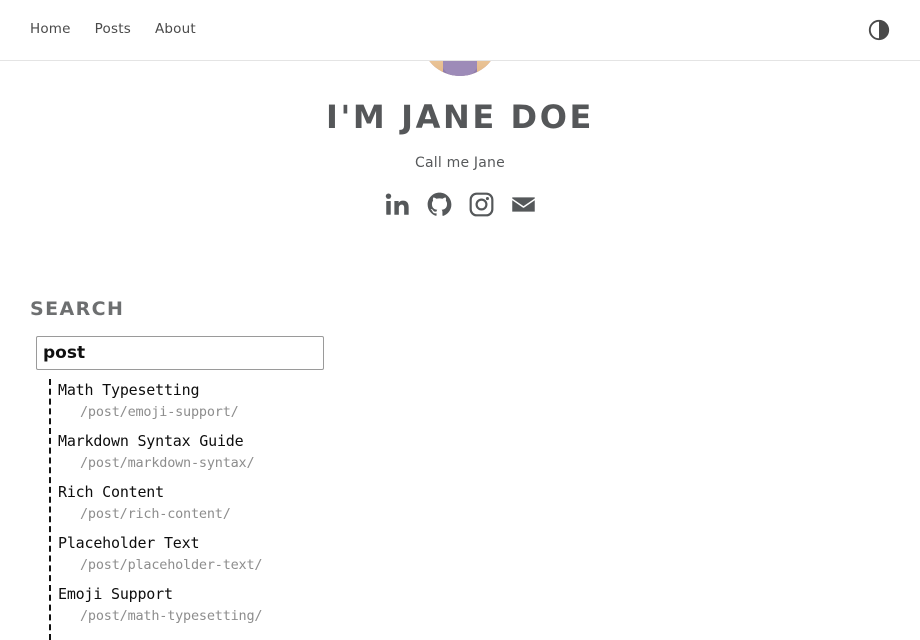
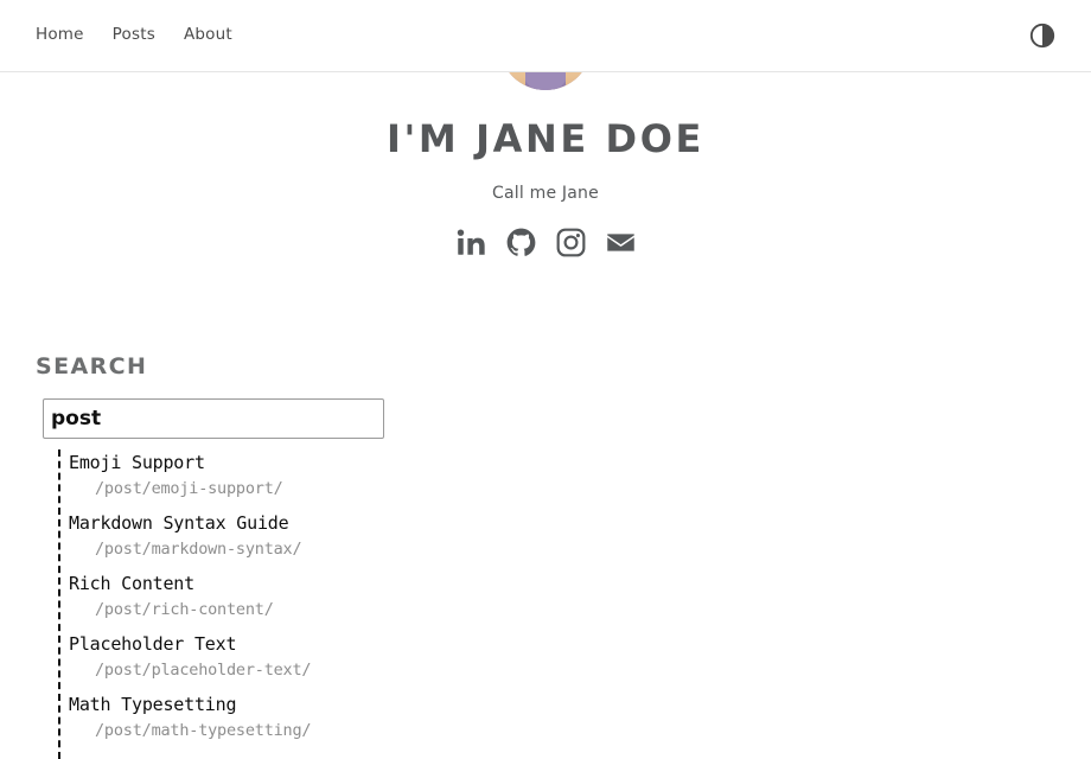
  Home
  Posts
  About
  I'M JANE DOE
  Call me Jane
  SEARCH
  post
- Math Typesetting
+ Emoji Support
  /post/emoji-support/
  Markdown Syntax Guide
  /post/markdown-syntax/
  Rich Content
  /post/rich-content/
  Placeholder Text
  /post/placeholder-text/
- Emoji Support
+ Math Typesetting
  /post/math-typesetting/
